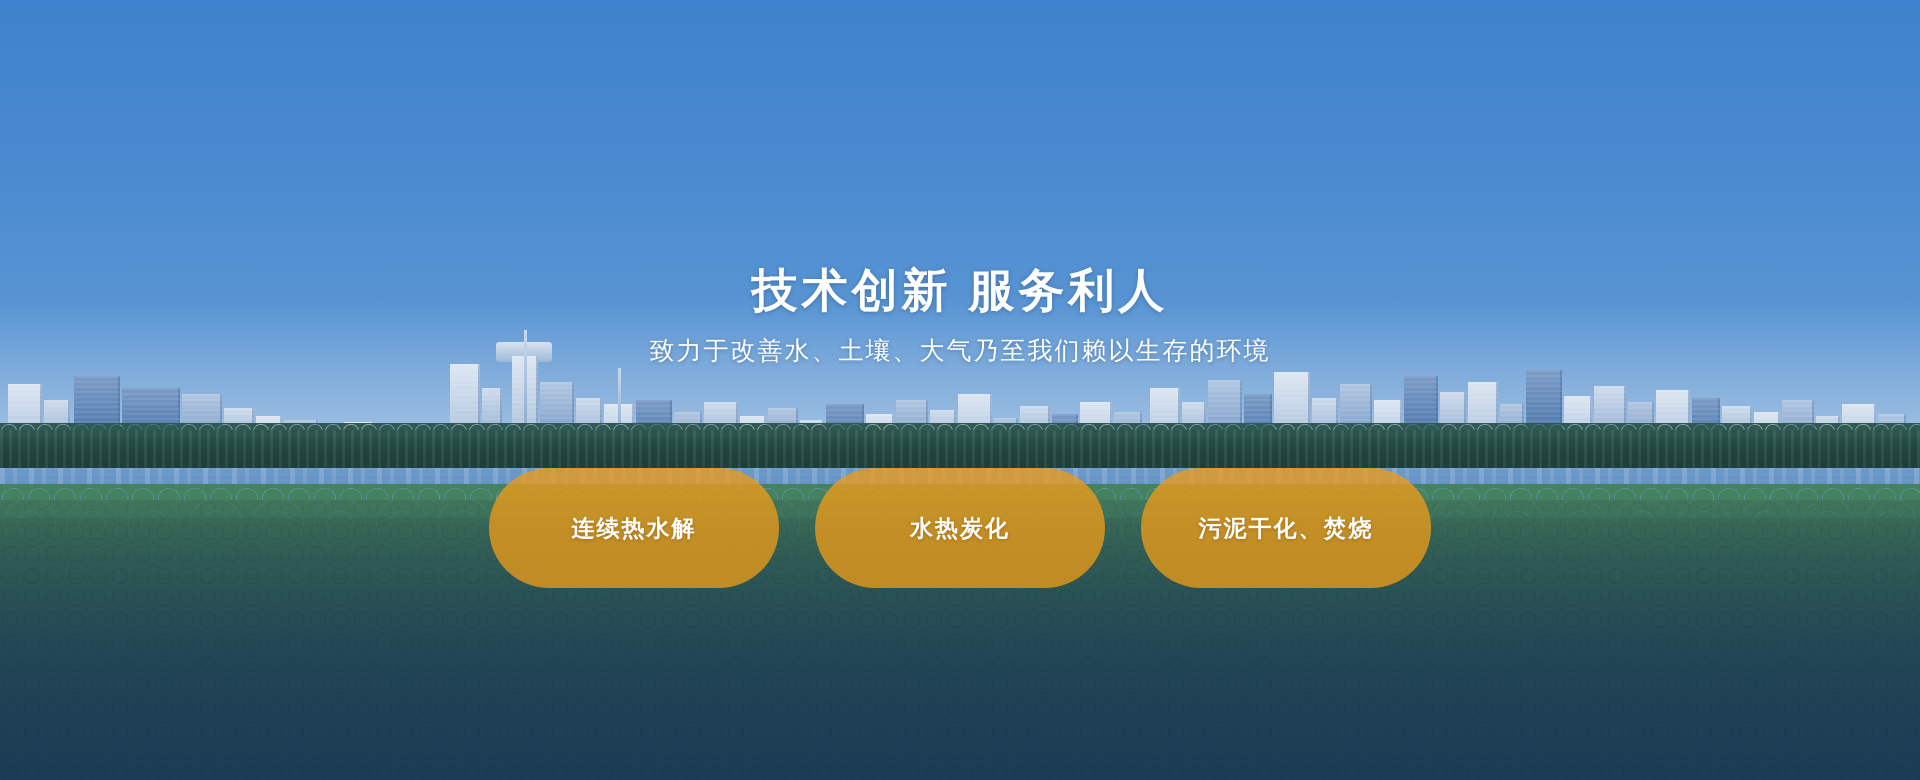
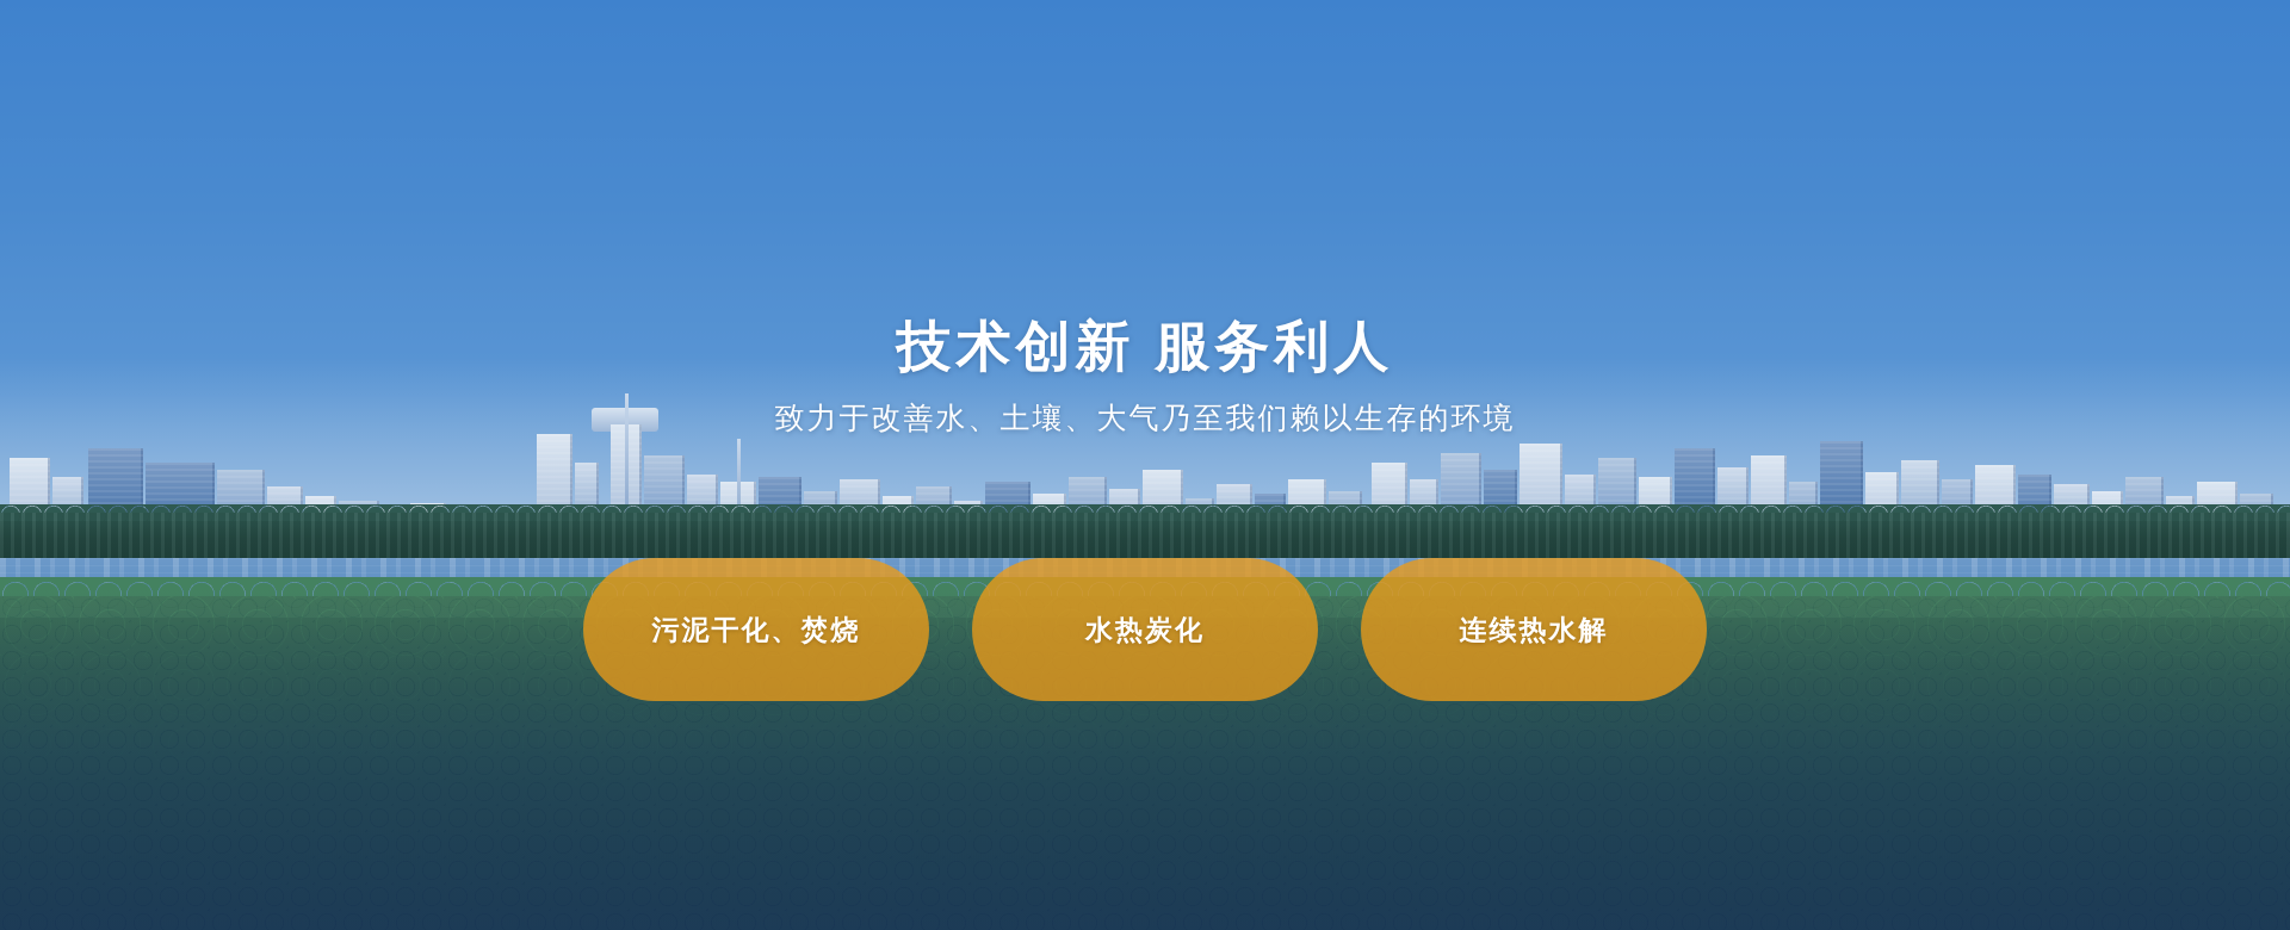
  技术创新 服务利人
  致力于改善水、土壤、大气乃至我们赖以生存的环境
- 连续热水解
+ 污泥干化、焚烧
  水热炭化
- 污泥干化、焚烧
+ 连续热水解
